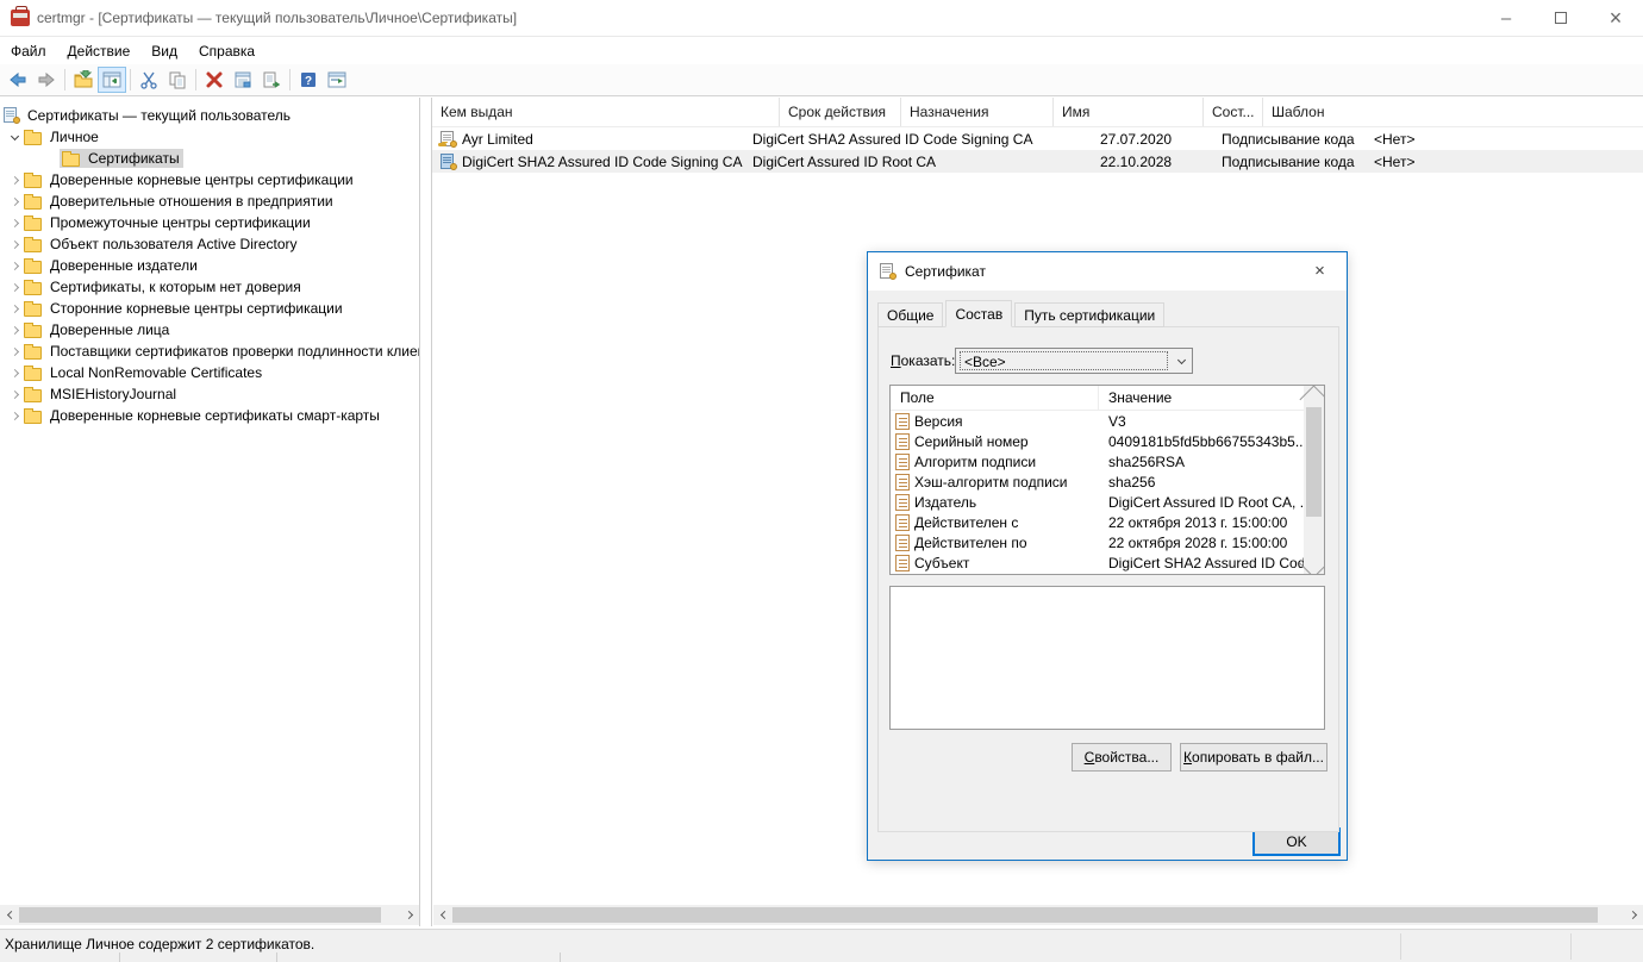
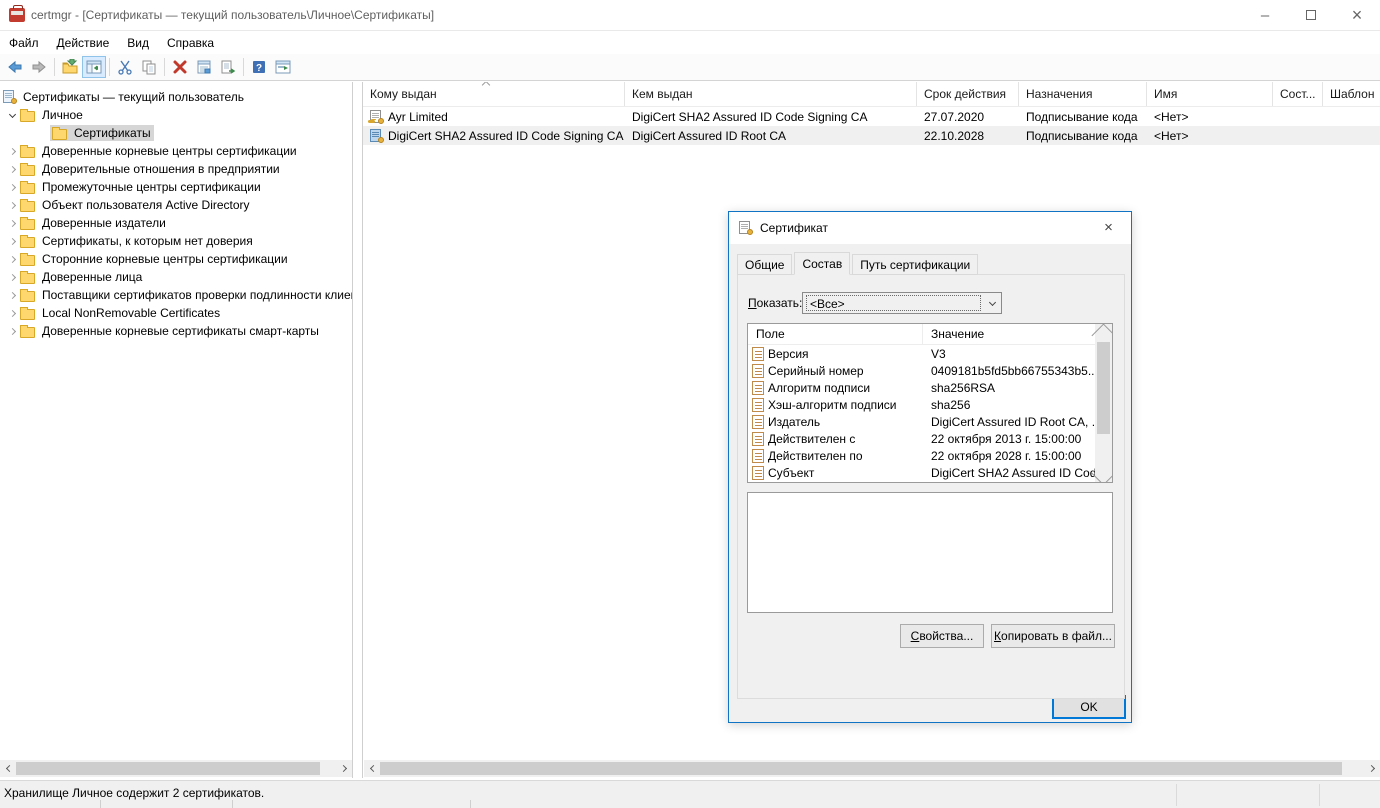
  certmgr - [Сертификаты — текущий пользователь\Личное\Сертификаты]
  –
  ×
  Файл
  Действие
  Вид
  Справка
  ?
  Сертификаты — текущий пользователь
  Личное
  Сертификаты
  Доверенные корневые центры сертификации
  Доверительные отношения в предприятии
  Промежуточные центры сертификации
  Объект пользователя Active Directory
  Доверенные издатели
  Сертификаты, к которым нет доверия
  Сторонние корневые центры сертификации
  Доверенные лица
  Поставщики сертификатов проверки подлинности клие
  Local NonRemovable Certificates
- MSIEHistoryJournal
  Доверенные корневые сертификаты смарт-карты
+ Кому выдан
  Кем выдан
  Срок действия
  Назначения
  Имя
  Сост...
  Шаблон
  Ayr Limited
  DigiCert SHA2 Assured ID Code Signing CA
  27.07.2020
  Подписывание кода
  <Нет>
  DigiCert SHA2 Assured ID Code Signing CA
  DigiCert Assured ID Root CA
  22.10.2028
  Подписывание кода
  <Нет>
  Сертификат
  ×
  Общие
  Состав
  Путь сертификации
  Показать:
  <Все>
  Поле
  Значение
  Версия
  V3
  Серийный номер
  0409181b5fd5bb66755343b5..
  Алгоритм подписи
  sha256RSA
  Хэш-алгоритм подписи
  sha256
  Издатель
  DigiCert Assured ID Root CA, .
  Действителен с
  22 октября 2013 г. 15:00:00
  Действителен по
  22 октября 2028 г. 15:00:00
  Субъект
  DigiCert SHA2 Assured ID Cod
  Свойства...
  Копировать в файл...
  OK
  Хранилище Личное содержит 2 сертификатов.
